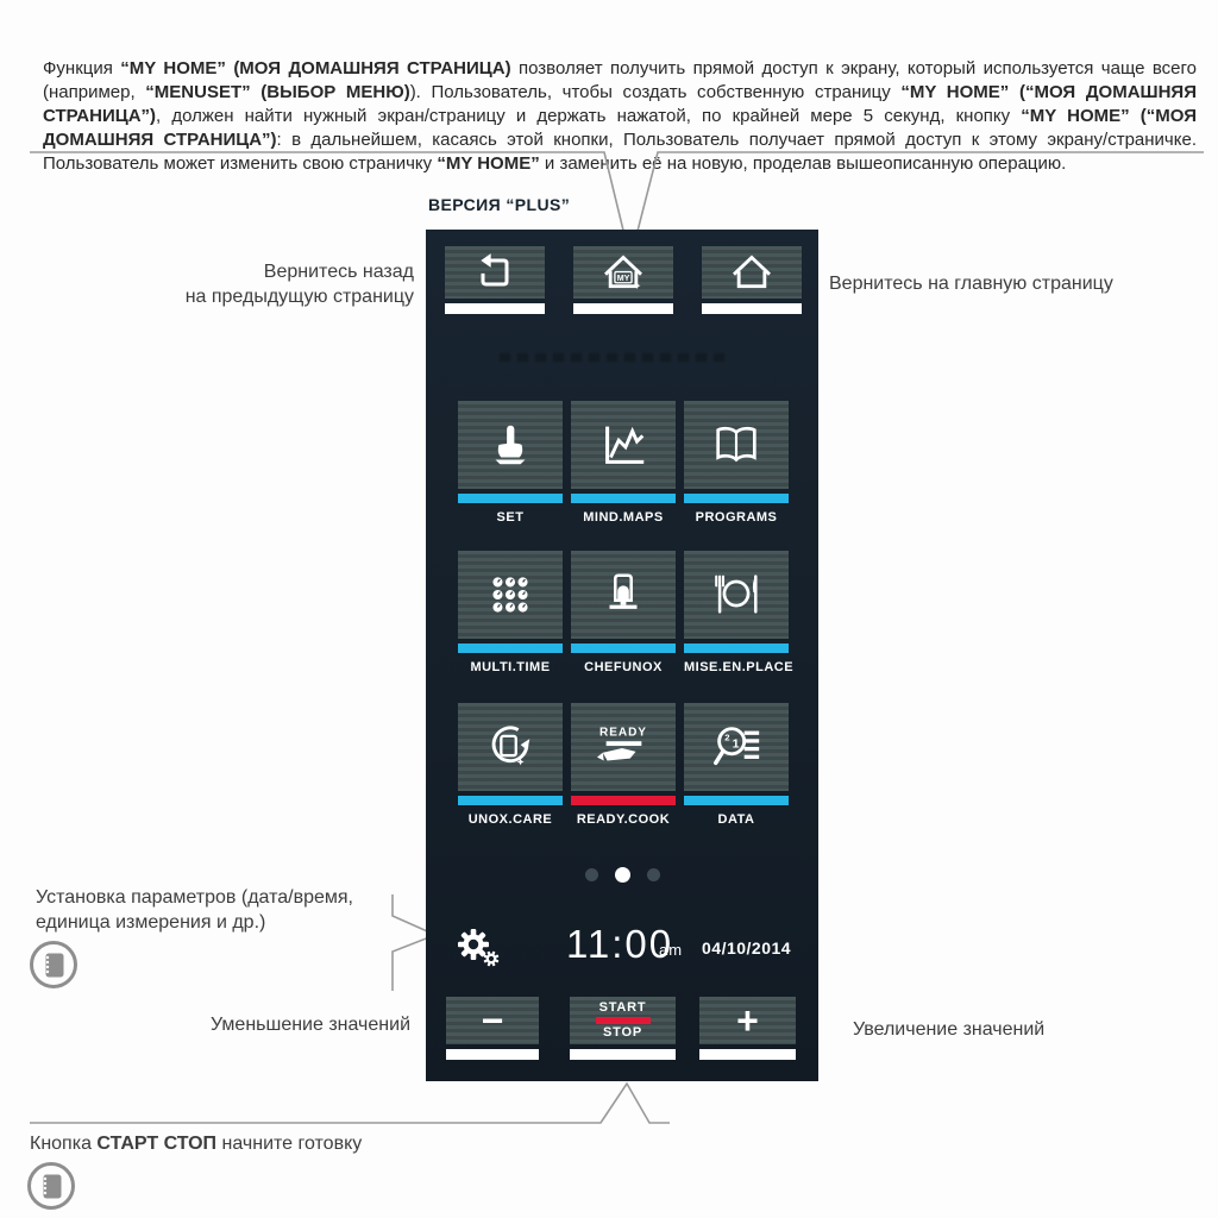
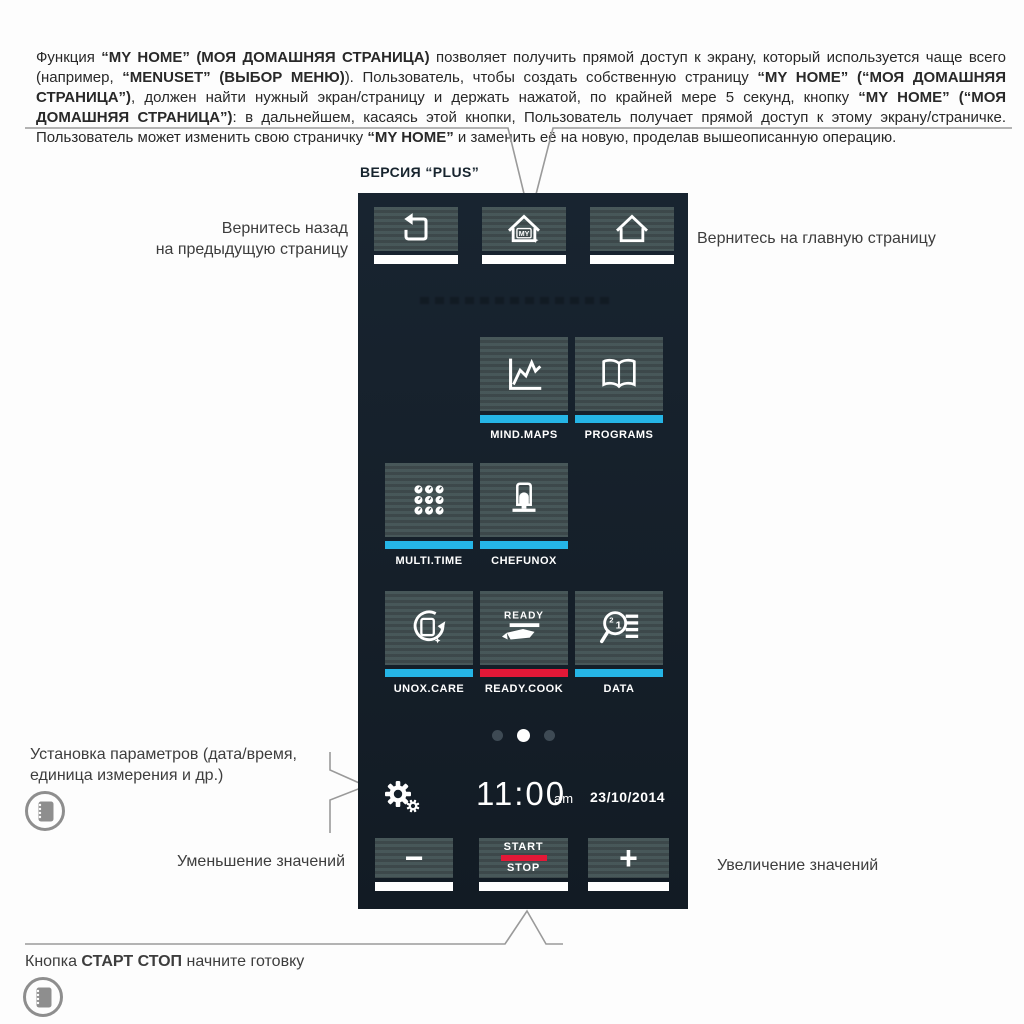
  Функция “MY HOME” (МОЯ ДОМАШНЯЯ СТРАНИЦА) позволяет получить прямой доступ к экрану, который используется чаще всего (например, “MENUSET” (ВЫБОР МЕНЮ)). Пользователь, чтобы создать собственную страницу “MY HOME” (“МОЯ ДОМАШНЯЯ СТРАНИЦА”), должен найти нужный экран/страницу и держать нажатой, по крайней мере 5 секунд, кнопку “MY HOME” (“МОЯ ДОМАШНЯЯ СТРАНИЦА”): в дальнейшем, касаясь этой кнопки, Пользователь получает прямой доступ к этому экрану/страничке. Пользователь может изменить свою страничку “MY HOME” и заменить её на новую, проделав вышеописанную операцию.
  ВЕРСИЯ “PLUS”
  Вернитесь назад
  на предыдущую страницу
  Вернитесь на главную страницу
  Установка параметров (дата/время,
  единица измерения и др.)
  Уменьшение значений
  Увеличение значений
  Кнопка СТАРТ СТОП начните готовку
  MY
- SET
  MIND.MAPS
  PROGRAMS
  MULTI.TIME
  CHEFUNOX
- MISE.EN.PLACE
  UNOX.CARE
  READY
  READY.COOK
  2
  1
  DATA
  11:00
  am
- 04/10/2014
+ 23/10/2014
  −
  START
  STOP
  +
